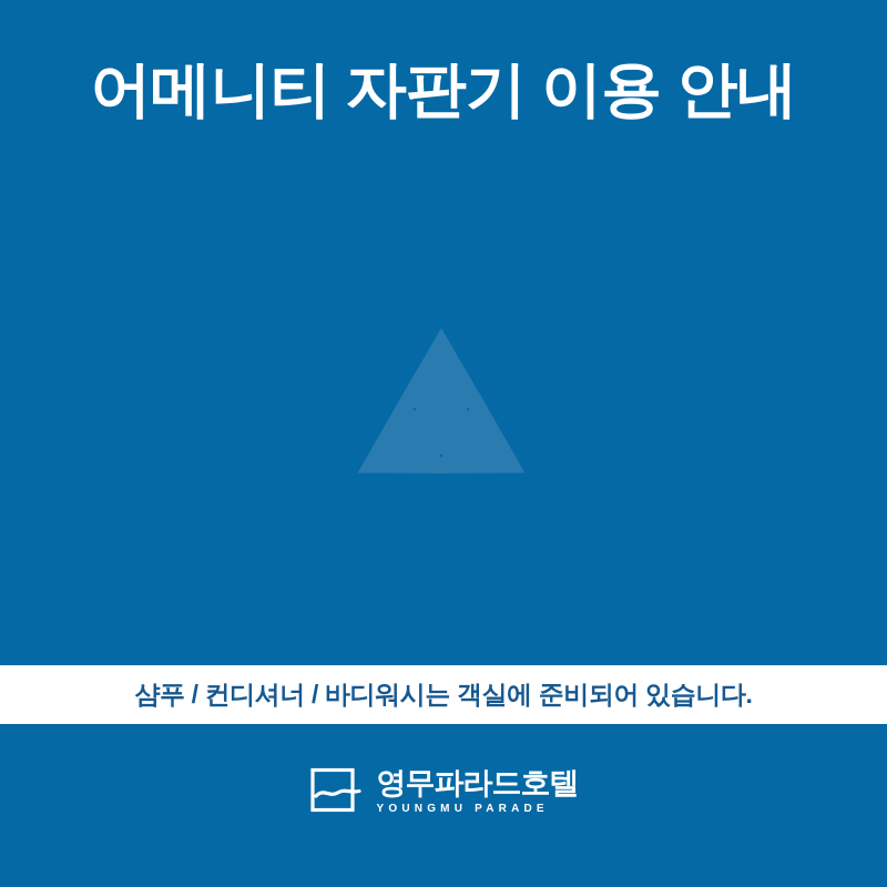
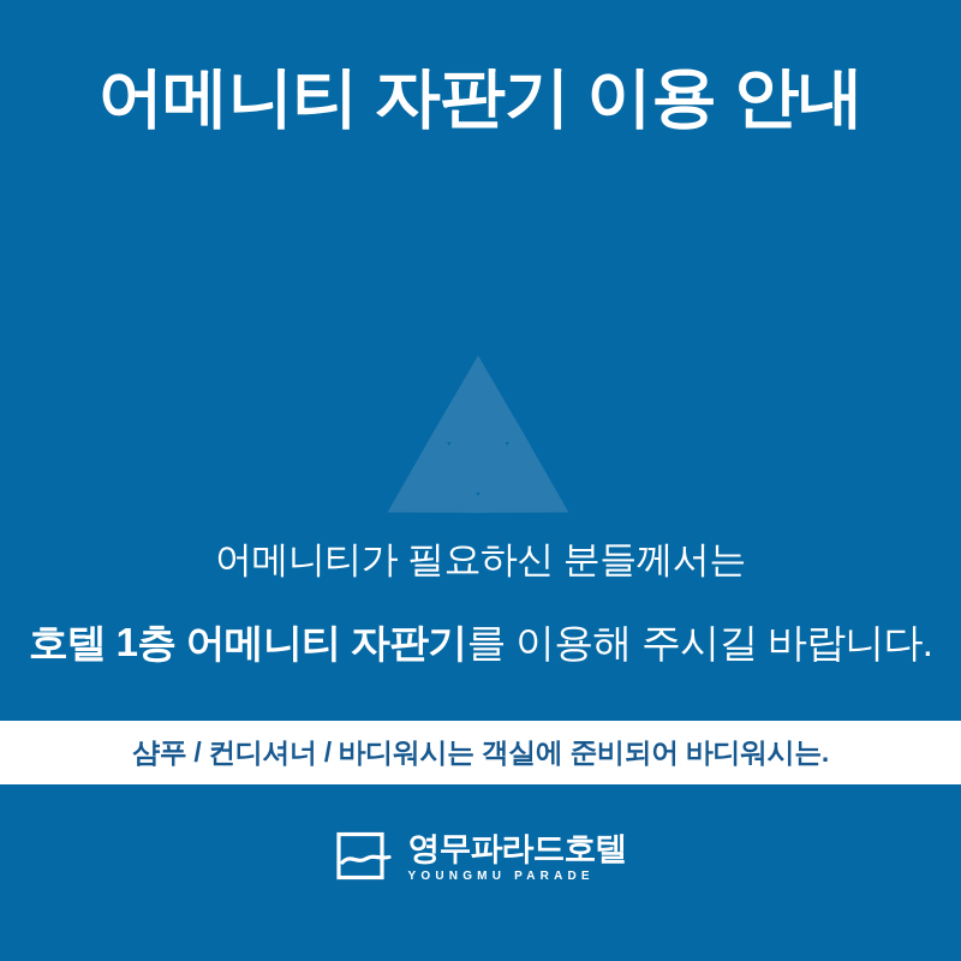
  어메니티 자판기 이용 안내
+ 어메니티가 필요하신 분들께서는
+ 호텔 1층 어메니티 자판기를 이용해 주시길 바랍니다.
- 샴푸 / 컨디셔너 / 바디워시는 객실에 준비되어 있습니다.
+ 샴푸 / 컨디셔너 / 바디워시는 객실에 준비되어 바디워시는.
  영무파라드호텔
  YOUNGMU PARADE
